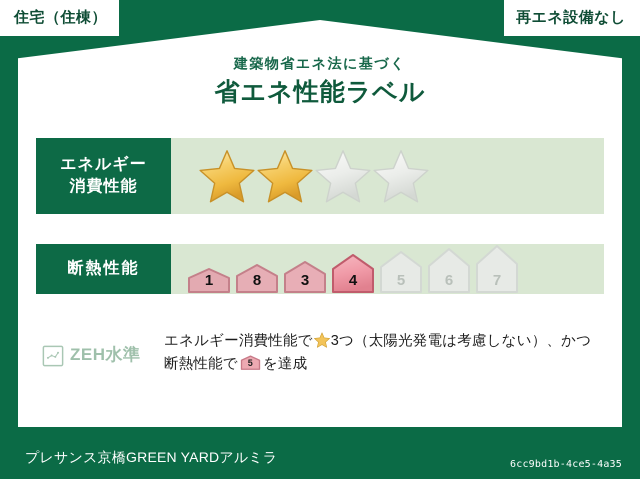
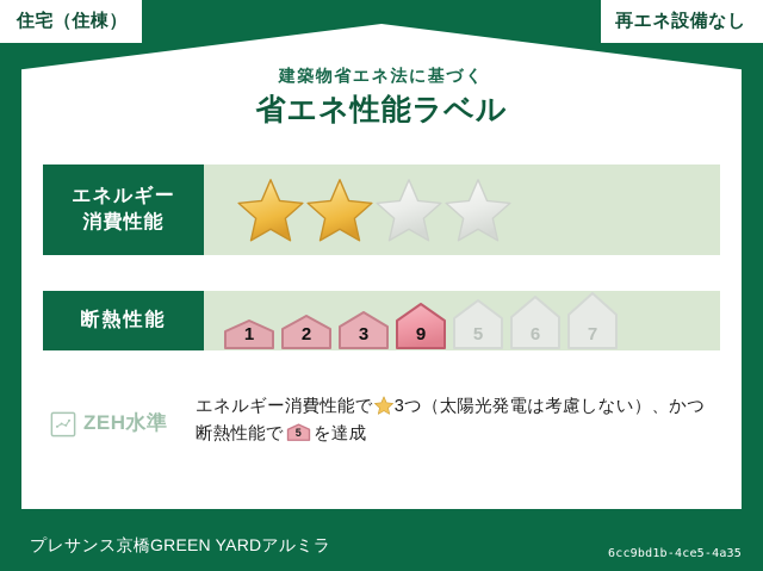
  住宅（住棟）
  再エネ設備なし
  建築物省エネ法に基づく
  省エネ性能ラベル
  エネルギー
  消費性能
  断熱性能
  1
- 8
+ 2
  3
- 4
+ 9
  5
  6
  7
  ZEH水準
  エネルギー消費性能で 3つ（太陽光発電は考慮しない）、かつ断熱性能で
  5
  を達成
  プレサンス京橋GREEN YARDアルミラ
  6cc9bd1b-4ce5-4a35
